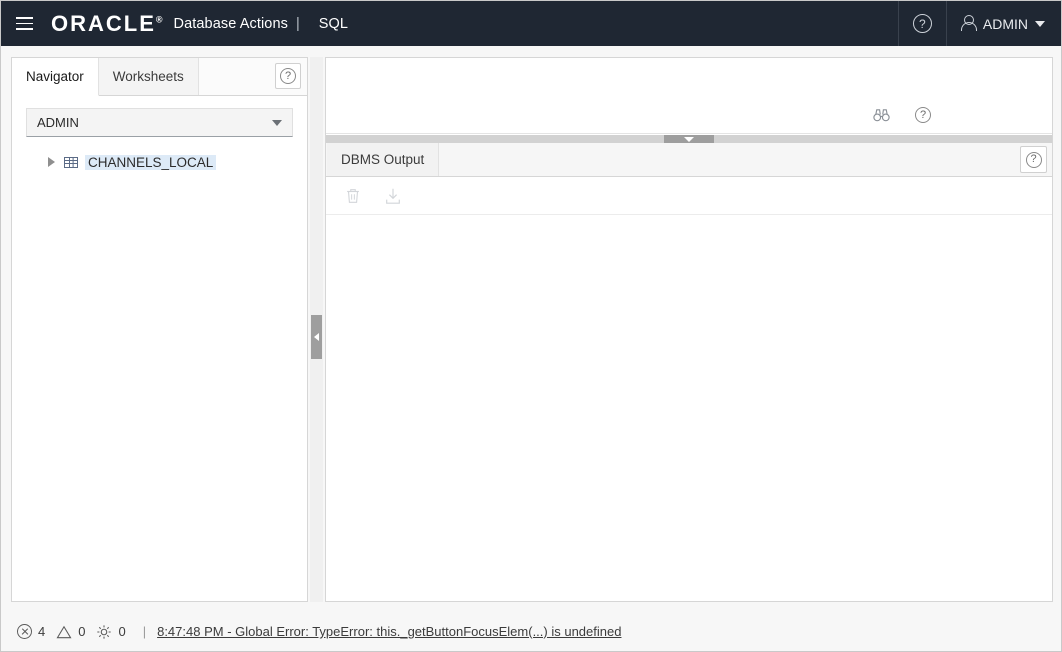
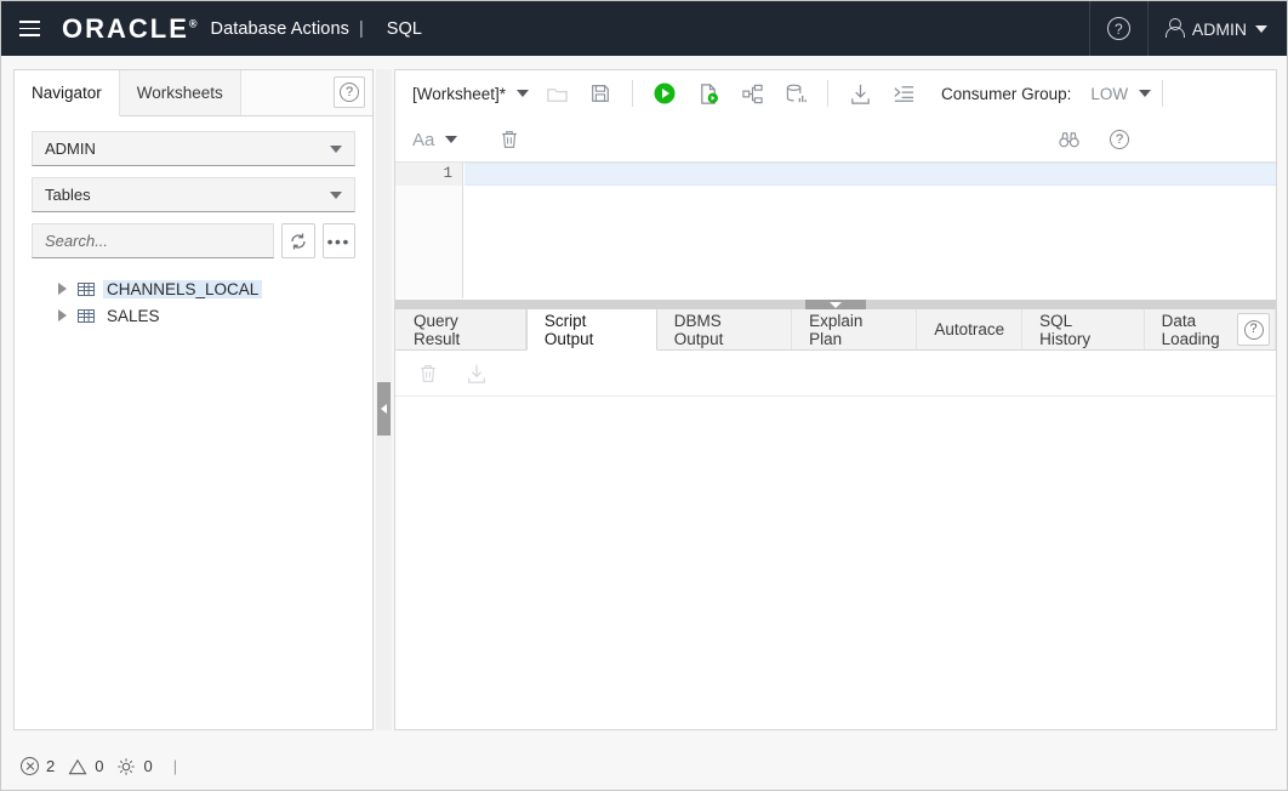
  ORACLE®
  Database Actions
  |
  SQL
  ?
  ADMIN
  Navigator
  Worksheets
  ?
  ADMIN
+ Tables
+ Search...
+ •••
  CHANNELS_LOCAL
+ SALES
+ [Worksheet]*
+ Consumer Group:
+ LOW
+ Aa
  ?
+ 1
+ Query Result
+ Script Output
  DBMS Output
+ Explain Plan
+ Autotrace
+ SQL History
+ Data Loading
  ?
- 4
+ 2
  0
  0
  |
- 8:47:48 PM - Global Error: TypeError: this._getButtonFocusElem(...) is undefined
